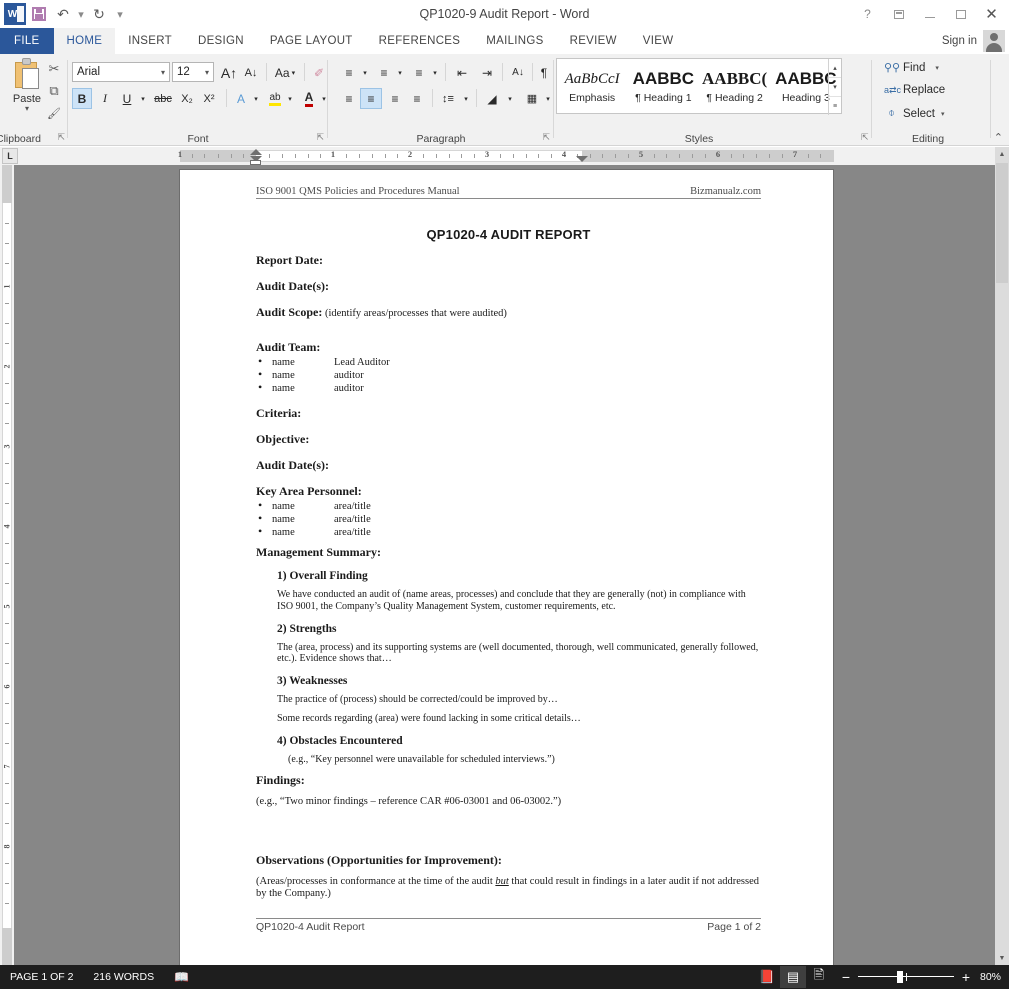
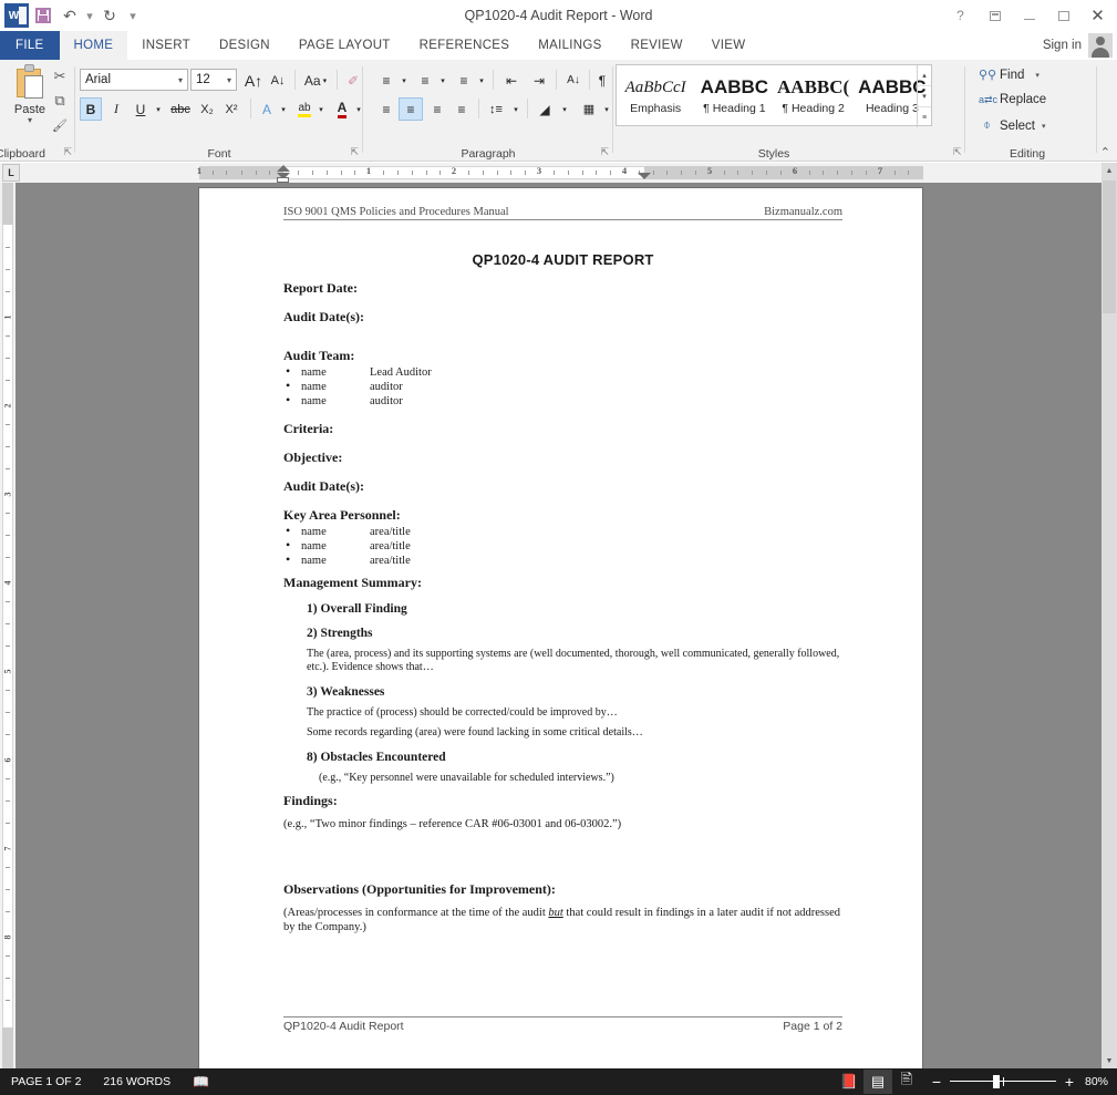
  W
  ↶
  ▾
  ↻
  ▾
- QP1020-9 Audit Report - Word
+ QP1020-4 Audit Report - Word
  ?
  ✕
  FILE
  HOME
  INSERT
  DESIGN
  PAGE LAYOUT
  REFERENCES
  MAILINGS
  REVIEW
  VIEW
  Sign in
  Paste
  ▾
  ✂
  ⧉
  🖌
  lipboard
  ⇱
  Arial
  ▾
  12
  ▾
  A↑
  A↓
  Aa
  ✐
  B
  I
  U
  abc
  X₂
  X²
  A
  ab
  A
  Font
  ⇱
  ≡
  ≡
  ≡
  ⇤
  ⇥
  A↓
  ¶
  ≡
  ≡
  ≡
  ≡
  ↕≡
  ◢
  ▦
  Paragraph
  ⇱
  AaBbCcI
  Emphasis
  AABBC
  ¶ Heading 1
  AABBC(
  ¶ Heading 2
  AABBC
  Heading 3
  Styles
  ⇱
  ⚲⚲
  Find
  a⇄c
  Replace
  ⌽
  Select
  Editing
  ⌃
  1
  1
  2
  3
  4
  5
  6
  7
  L
  ISO 9001 QMS Policies and Procedures Manual
  Bizmanualz.com
  QP1020-4 AUDIT REPORT
  Report Date:
  Audit Date(s):
- Audit Scope: (identify areas/processes that were audited)
  Audit Team:
  name
  Lead Auditor
  name
  auditor
  name
  auditor
  Criteria:
  Objective:
  Audit Date(s):
  Key Area Personnel:
  name
  area/title
  name
  area/title
  name
  area/title
  Management Summary:
  1) Overall Finding
- We have conducted an audit of (name areas, processes) and conclude that they are generally (not) in compliance with ISO 9001, the Company’s Quality Management System, customer requirements, etc.
  2) Strengths
  The (area, process) and its supporting systems are (well documented, thorough, well communicated, generally followed, etc.). Evidence shows that…
  3) Weaknesses
  The practice of (process) should be corrected/could be improved by…
  Some records regarding (area) were found lacking in some critical details…
- 4) Obstacles Encountered
+ 8) Obstacles Encountered
  (e.g., “Key personnel were unavailable for scheduled interviews.”)
  Findings:
  (e.g., “Two minor findings – reference CAR #06-03001 and 06-03002.”)
  Observations (Opportunities for Improvement):
  (Areas/processes in conformance at the time of the audit but that could result in findings in a later audit if not addressed by the Company.)
  QP1020-4 Audit Report
  Page 1 of 2
  PAGE 1 OF 2
  216 WORDS
  📖
  📕
  ▤
  🖹
  −
  +
  80%
